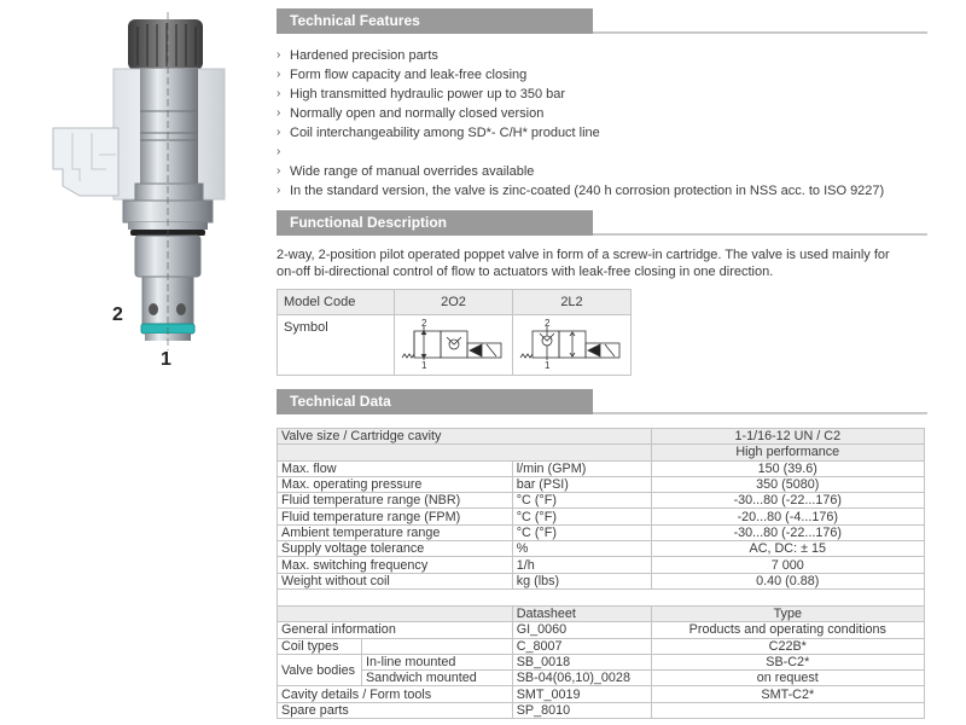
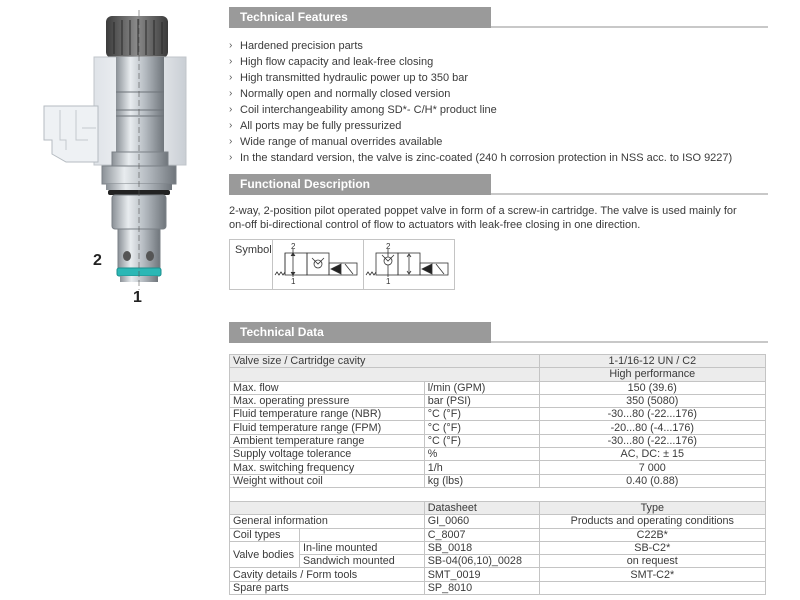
  2
  1
  Technical Features
  ›
  Hardened precision parts
  ›
- Form flow capacity and leak-free closing
+ High flow capacity and leak-free closing
  ›
  High transmitted hydraulic power up to 350 bar
  ›
  Normally open and normally closed version
  ›
  Coil interchangeability among SD*- C/H* product line
  ›
+ All ports may be fully pressurized
  ›
  Wide range of manual overrides available
  ›
  In the standard version, the valve is zinc-coated (240 h corrosion protection in NSS acc. to ISO 9227)
  Functional Description
  2-way, 2-position pilot operated poppet valve in form of a screw-in cartridge. The valve is used mainly for
  on-off bi-directional control of flow to actuators with leak-free closing in one direction.
- Model Code	2O2	2L2
  Symbol	2 1	2 1
  Technical Data
  Valve size / Cartridge cavity	1-1/16-12 UN / C2
  	High performance
  Max. flow	l/min (GPM)	150 (39.6)
  Max. operating pressure	bar (PSI)	350 (5080)
  Fluid temperature range (NBR)	°C (°F)	-30...80 (-22...176)
  Fluid temperature range (FPM)	°C (°F)	-20...80 (-4...176)
  Ambient temperature range	°C (°F)	-30...80 (-22...176)
  Supply voltage tolerance	%	AC, DC: ± 15
  Max. switching frequency	1/h	7 000
  Weight without coil	kg (lbs)	0.40 (0.88)
  	Datasheet	Type
  General information	GI_0060	Products and operating conditions
  Coil types		C_8007	C22B*
  Valve bodies	In-line mounted	SB_0018	SB-C2*
  Sandwich mounted	SB-04(06,10)_0028	on request
  Cavity details / Form tools	SMT_0019	SMT-C2*
  Spare parts	SP_8010
